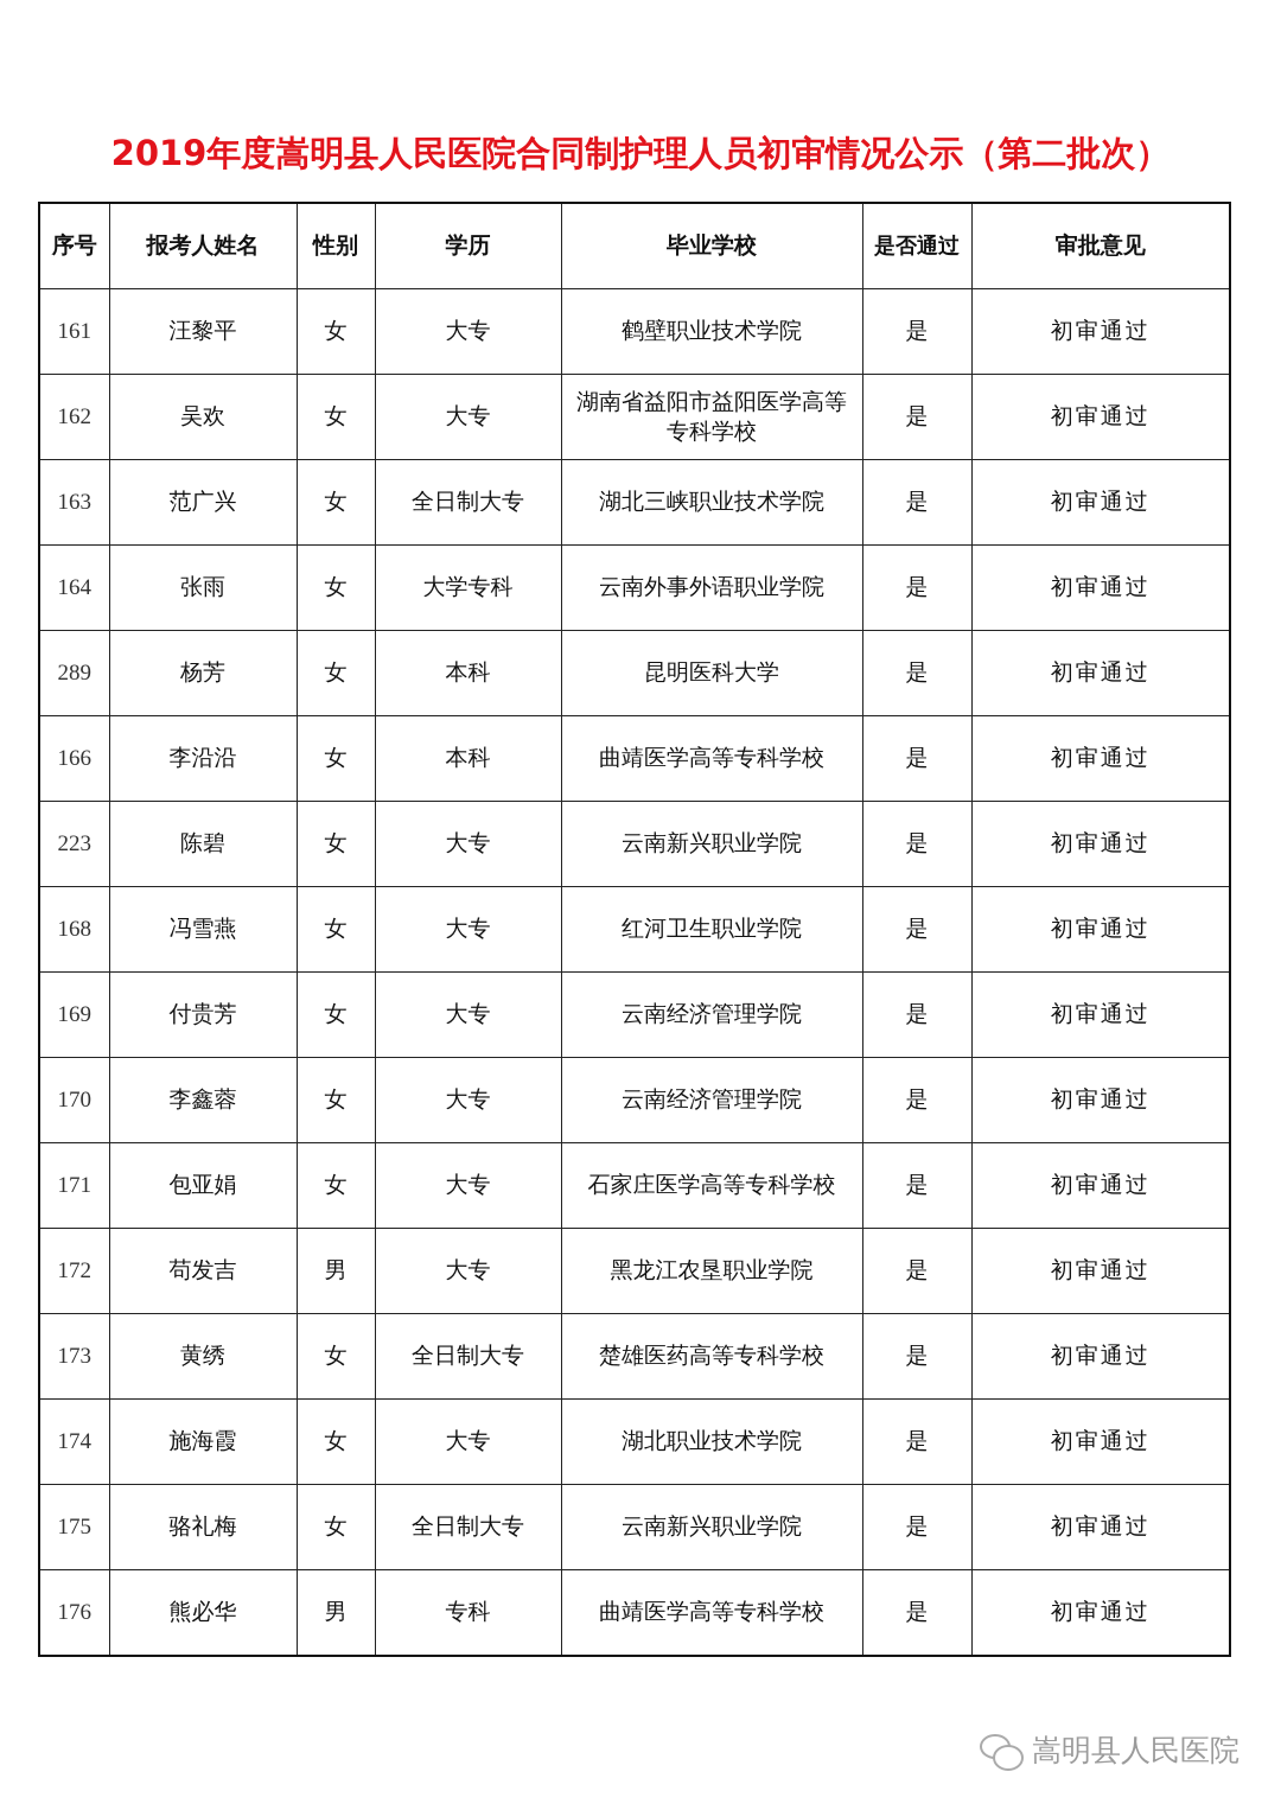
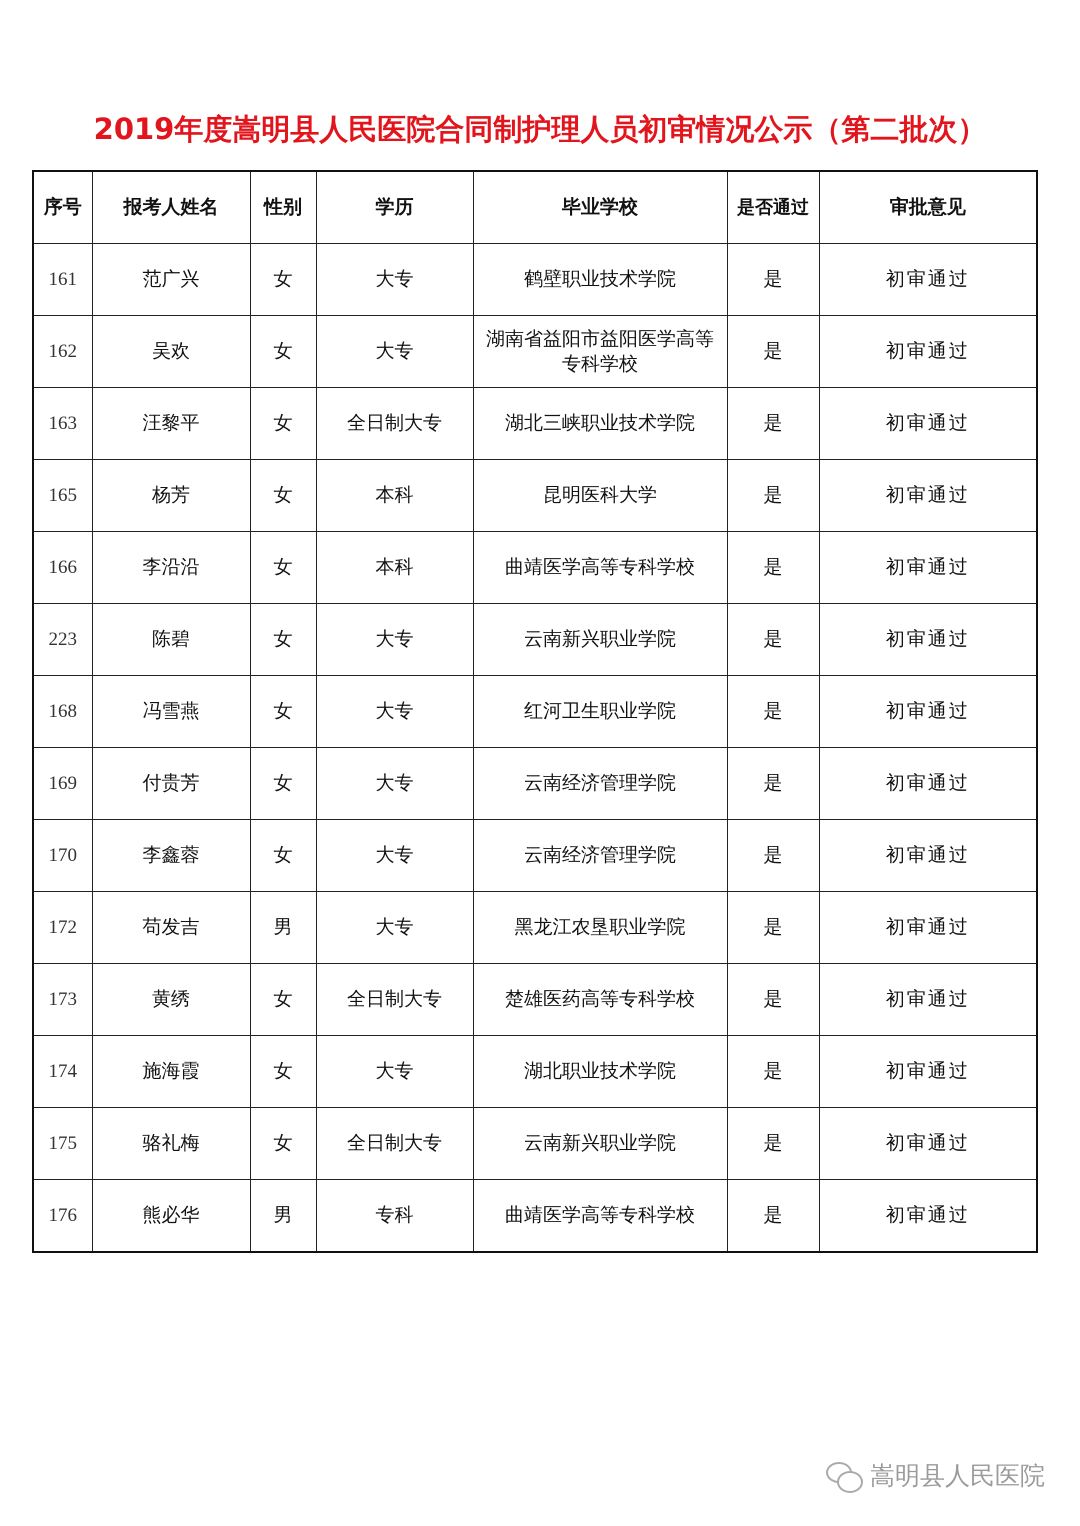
  2019年度嵩明县人民医院合同制护理人员初审情况公示（第二批次）
  序号	报考人姓名	性别	学历	毕业学校	是否通过	审批意见
- 161	汪黎平	女	大专	鹤壁职业技术学院	是	初审通过
+ 161	范广兴	女	大专	鹤壁职业技术学院	是	初审通过
  162	吴欢	女	大专	湖南省益阳市益阳医学高等专科学校	是	初审通过
- 163	范广兴	女	全日制大专	湖北三峡职业技术学院	是	初审通过
+ 163	汪黎平	女	全日制大专	湖北三峡职业技术学院	是	初审通过
- 164	张雨	女	大学专科	云南外事外语职业学院	是	初审通过
- 289	杨芳	女	本科	昆明医科大学	是	初审通过
+ 165	杨芳	女	本科	昆明医科大学	是	初审通过
  166	李沿沿	女	本科	曲靖医学高等专科学校	是	初审通过
  223	陈碧	女	大专	云南新兴职业学院	是	初审通过
  168	冯雪燕	女	大专	红河卫生职业学院	是	初审通过
  169	付贵芳	女	大专	云南经济管理学院	是	初审通过
  170	李鑫蓉	女	大专	云南经济管理学院	是	初审通过
- 171	包亚娟	女	大专	石家庄医学高等专科学校	是	初审通过
  172	苟发吉	男	大专	黑龙江农垦职业学院	是	初审通过
  173	黄绣	女	全日制大专	楚雄医药高等专科学校	是	初审通过
  174	施海霞	女	大专	湖北职业技术学院	是	初审通过
  175	骆礼梅	女	全日制大专	云南新兴职业学院	是	初审通过
  176	熊必华	男	专科	曲靖医学高等专科学校	是	初审通过
  嵩明县人民医院
